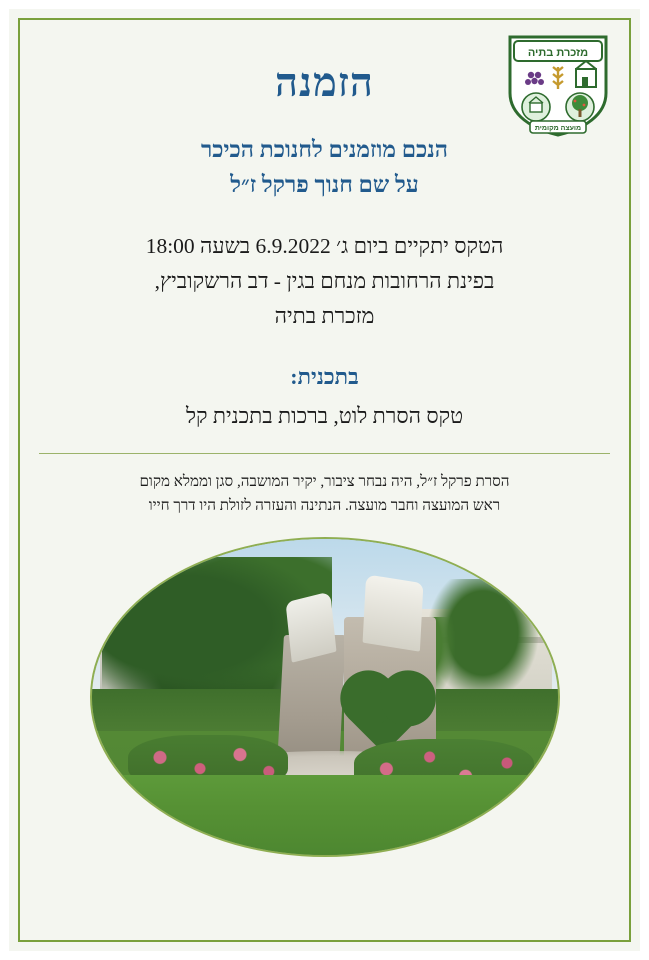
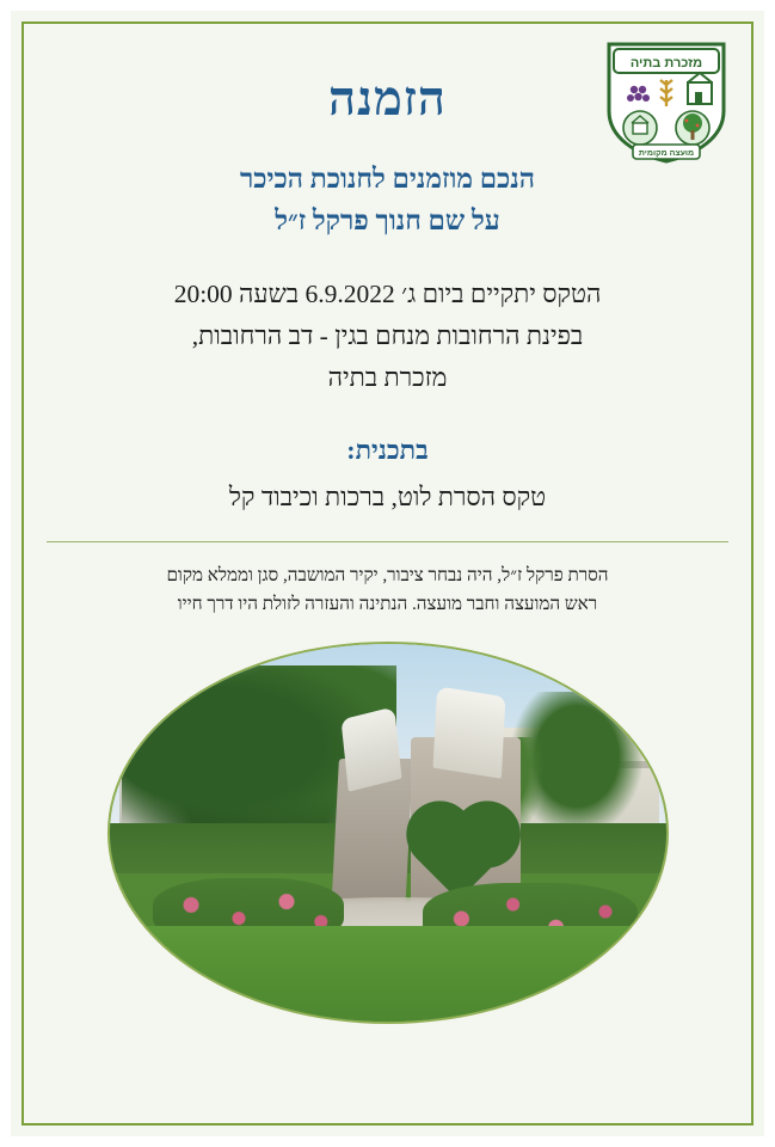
  מזכרת בתיה
  הזמנה
  הנכם מוזמנים לחנוכת הכיכר
  על שם חנוך פרקל ז״ל
- הטקס יתקיים ביום ג׳ 6.9.2022 בשעה 18:00
+ הטקס יתקיים ביום ג׳ 6.9.2022 בשעה 20:00
- בפינת הרחובות מנחם בגין - דב הרשקוביץ,
+ בפינת הרחובות מנחם בגין - דב הרחובות,
  מזכרת בתיה
  בתכנית:
- טקס הסרת לוט, ברכות בתכנית קל
+ טקס הסרת לוט, ברכות וכיבוד קל
  הסרת פרקל ז״ל, היה נבחר ציבור, יקיר המושבה, סגן וממלא מקום
  ראש המועצה וחבר מועצה. הנתינה והעזרה לזולת היו דרך חייו
